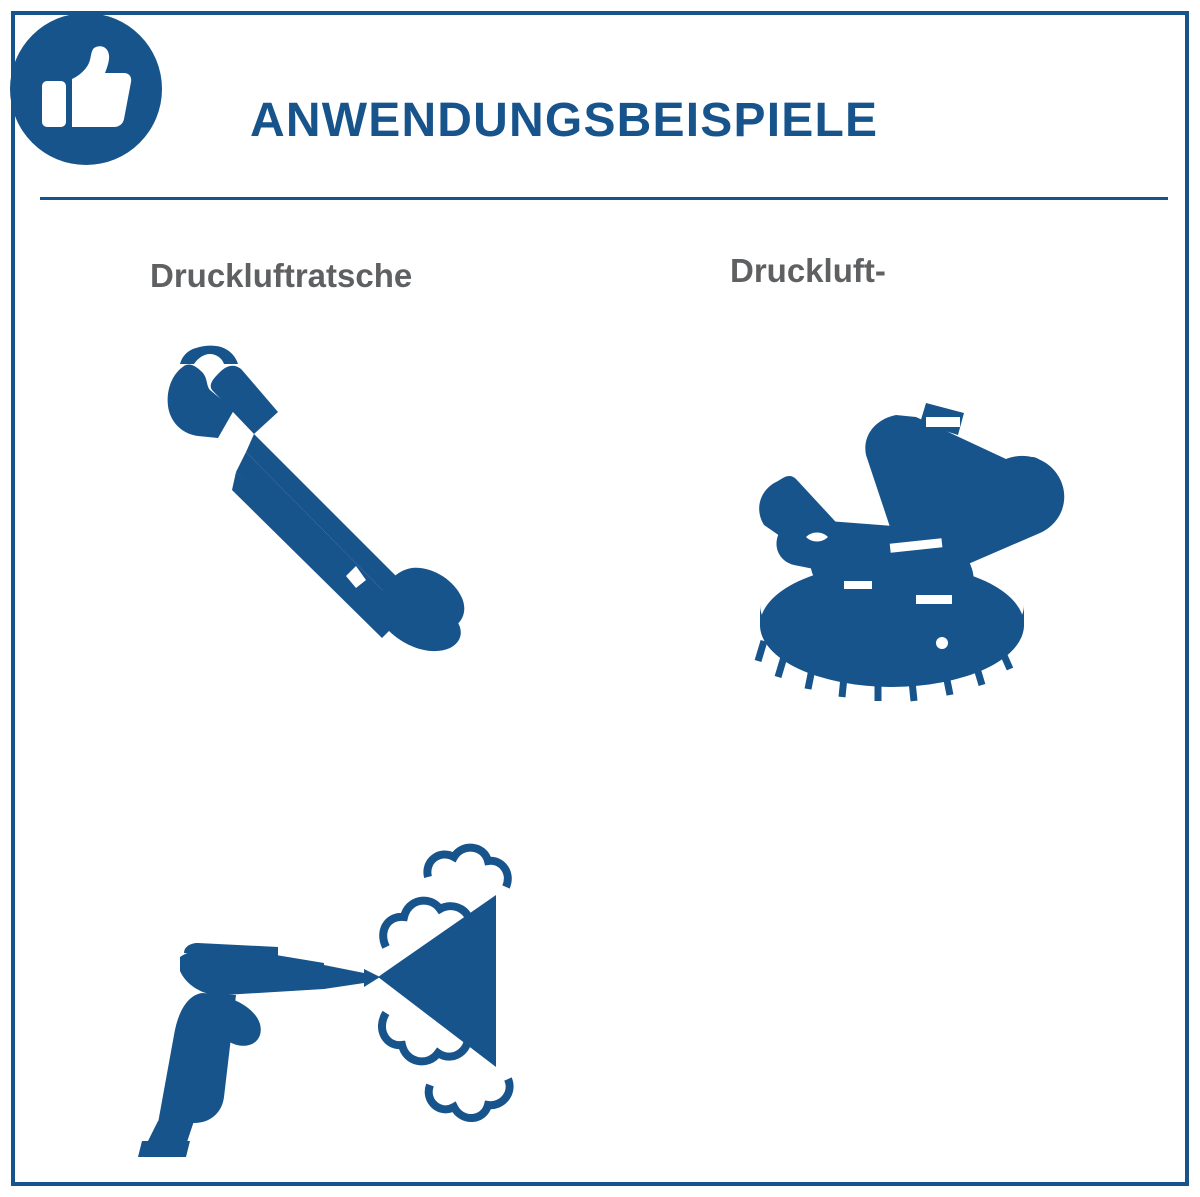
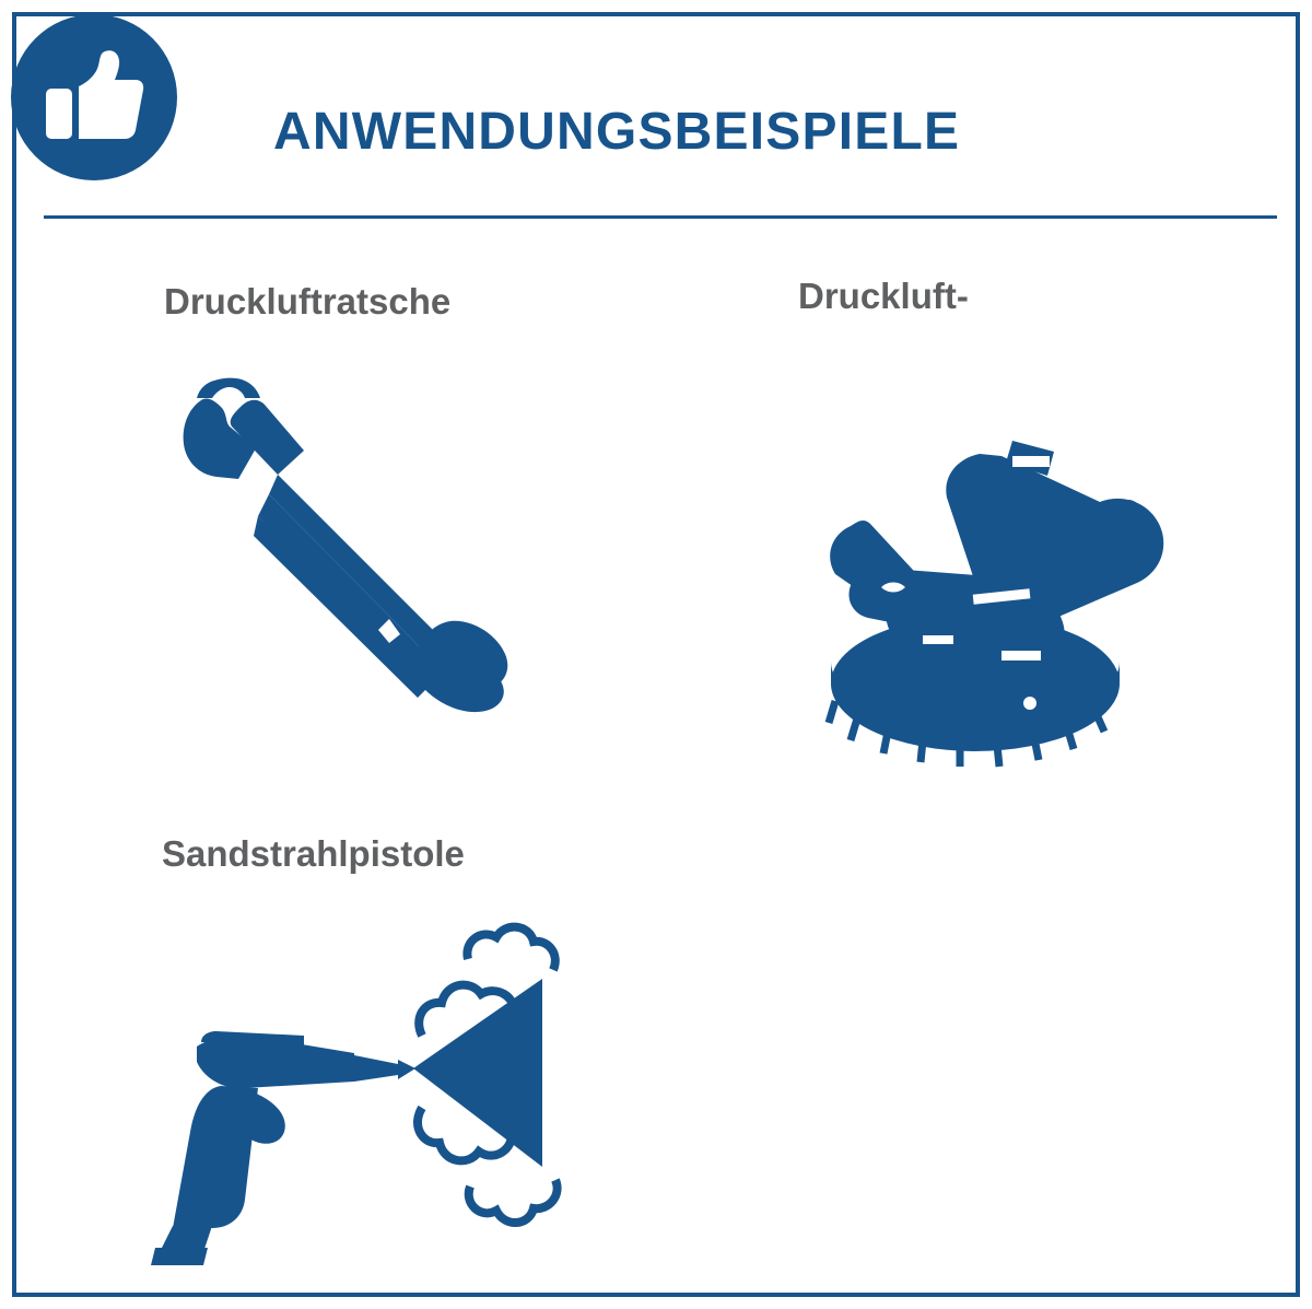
  ANWENDUNGSBEISPIELE
  Druckluftratsche
  Druckluft-
+ Sandstrahlpistole
